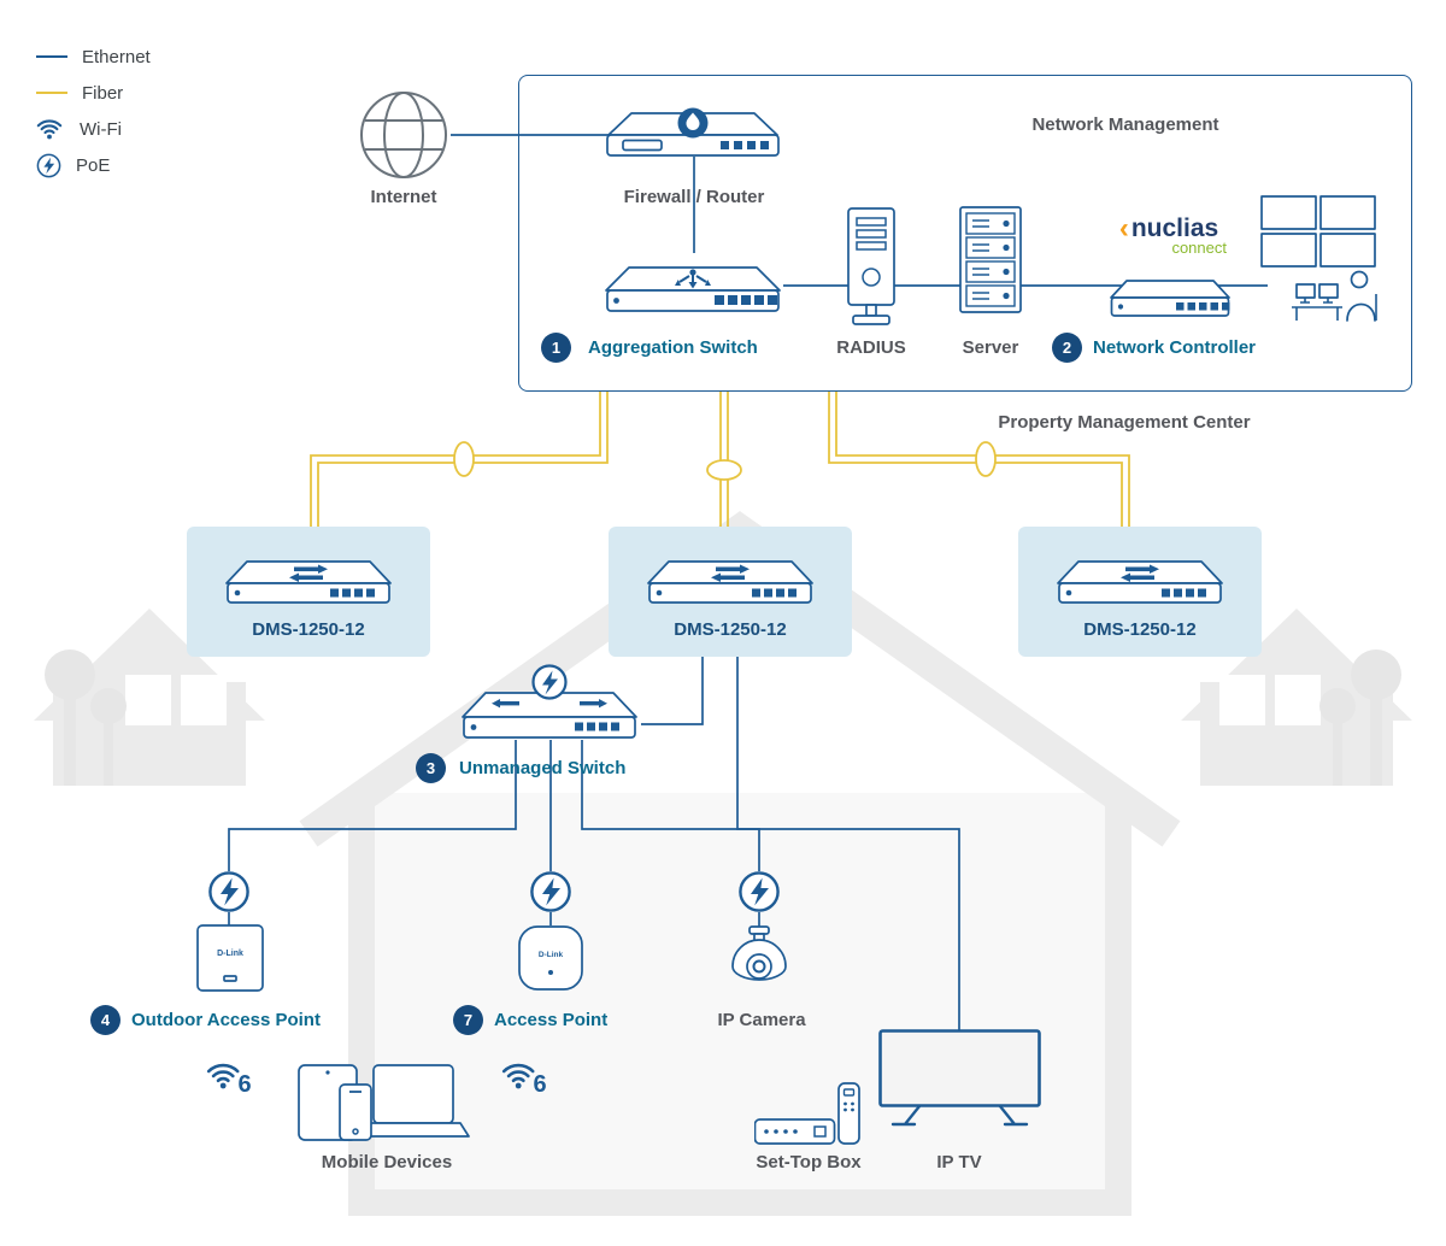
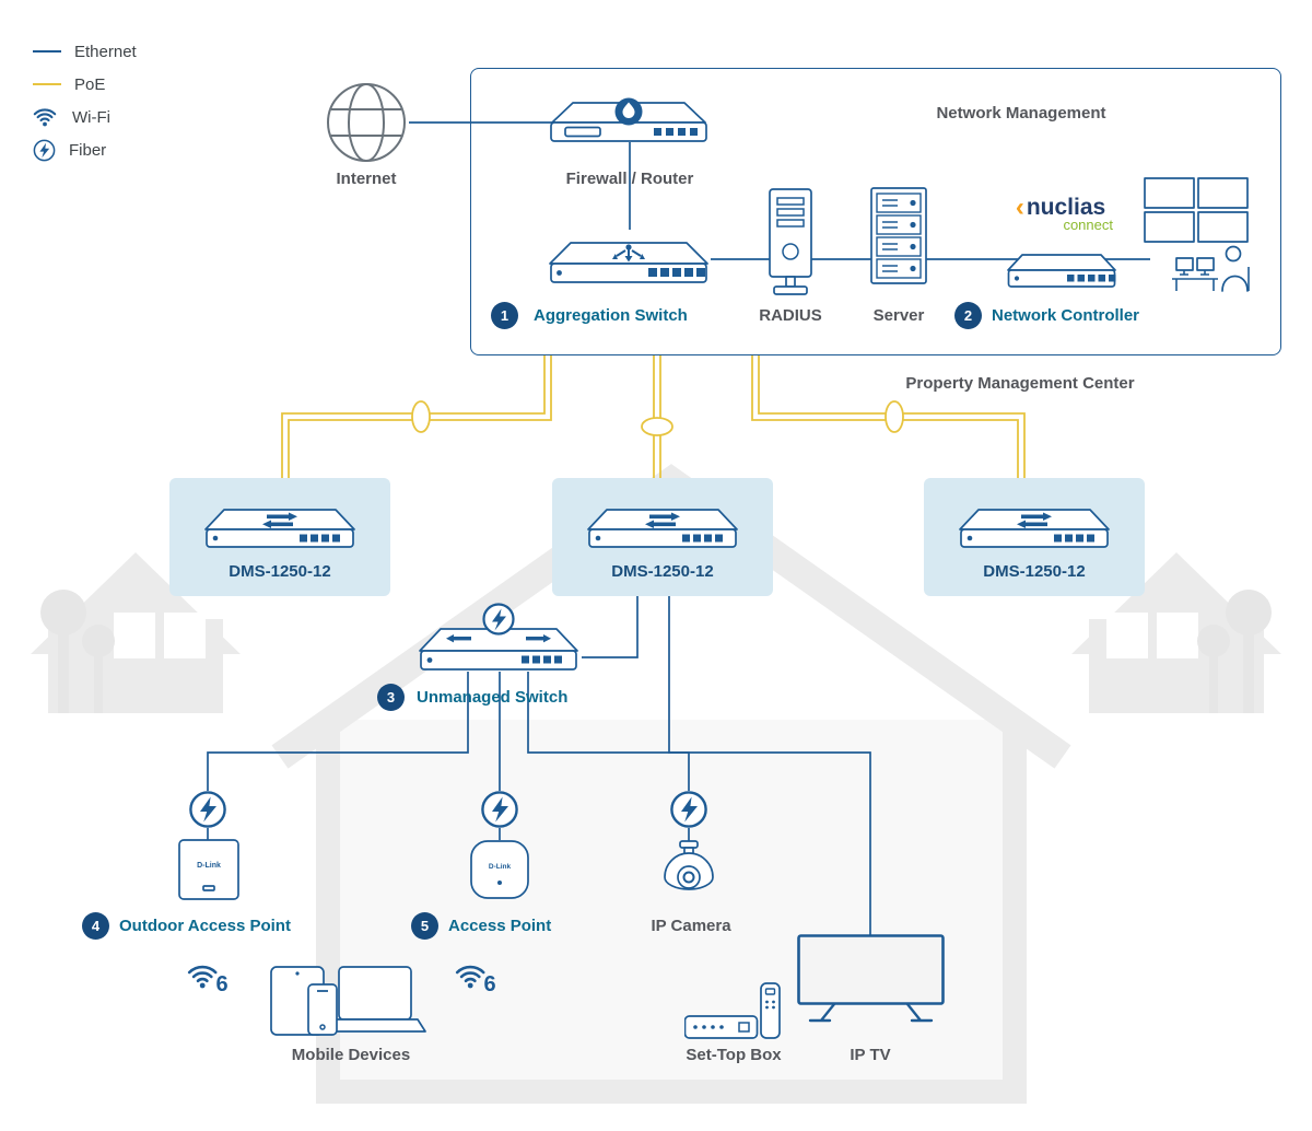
  Ethernet
- Fiber
+ PoE
  Wi-Fi
- PoE
+ Fiber
  Network Management
  Property Management Center
  Internet
  Firewall / Router
  1
  Aggregation Switch
  RADIUS
  Server
  ‹
  nuclias
  connect
  2
  Network Controller
  DMS-1250-12
  DMS-1250-12
  DMS-1250-12
  3
  Unmanaged Switch
  4
  Outdoor Access Point
- 7
+ 5
  Access Point
  IP Camera
  6
  6
  Mobile Devices
  Set-Top Box
  IP TV
